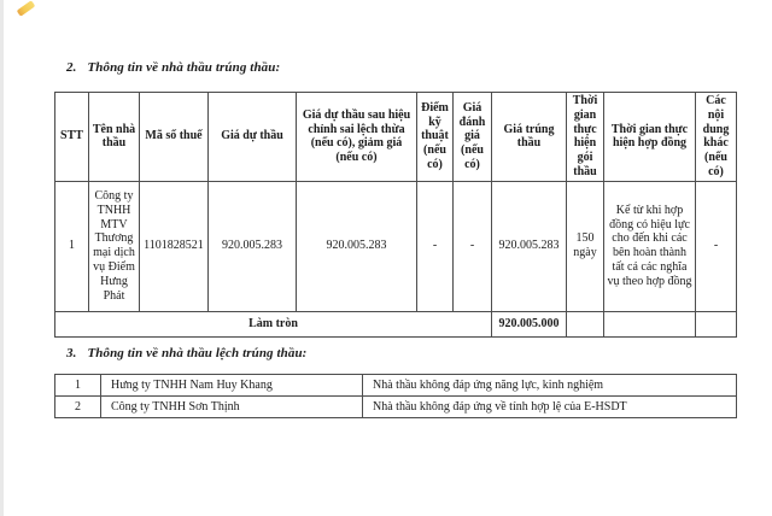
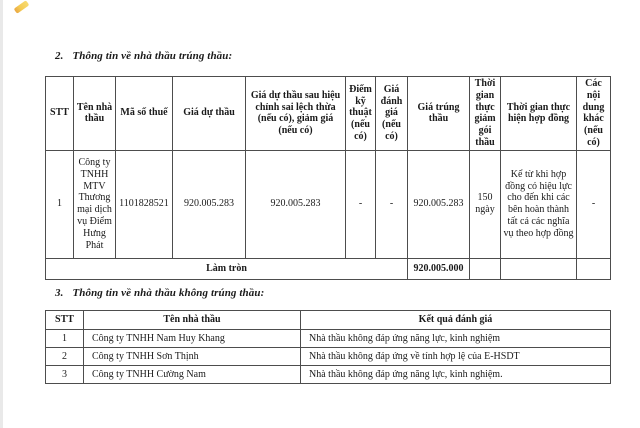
  2. Thông tin về nhà thầu trúng thầu:
- STT	Tên nhà thầu	Mã số thuế	Giá dự thầu	Giá dự thầu sau hiệu chỉnh sai lệch thừa (nếu có), giảm giá (nếu có)	Điểm kỹ thuật (nếu có)	Giá đánh giá (nếu có)	Giá trúng thầu	Thời gian thực hiện gói thầu	Thời gian thực hiện hợp đồng	Các nội dung khác (nếu có)
+ STT	Tên nhà thầu	Mã số thuế	Giá dự thầu	Giá dự thầu sau hiệu chỉnh sai lệch thừa (nếu có), giảm giá (nếu có)	Điểm kỹ thuật (nếu có)	Giá đánh giá (nếu có)	Giá trúng thầu	Thời gian thực giảm gói thầu	Thời gian thực hiện hợp đồng	Các nội dung khác (nếu có)
  1	Công ty TNHH MTV Thương mại dịch vụ Điểm Hưng Phát	1101828521	920.005.283	920.005.283	-	-	920.005.283	150 ngày	Kể từ khi hợp đồng có hiệu lực cho đến khi các bên hoàn thành tất cả các nghĩa vụ theo hợp đồng	-
  Làm tròn	920.005.000
- 3. Thông tin về nhà thầu lệch trúng thầu:
+ 3. Thông tin về nhà thầu không trúng thầu:
+ STT	Tên nhà thầu	Kết quả đánh giá
- 1	Hưng ty TNHH Nam Huy Khang	Nhà thầu không đáp ứng năng lực, kinh nghiệm
+ 1	Công ty TNHH Nam Huy Khang	Nhà thầu không đáp ứng năng lực, kinh nghiệm
  2	Công ty TNHH Sơn Thịnh	Nhà thầu không đáp ứng về tính hợp lệ của E-HSDT
+ 3	Công ty TNHH Cường Nam	Nhà thầu không đáp ứng năng lực, kinh nghiệm.
